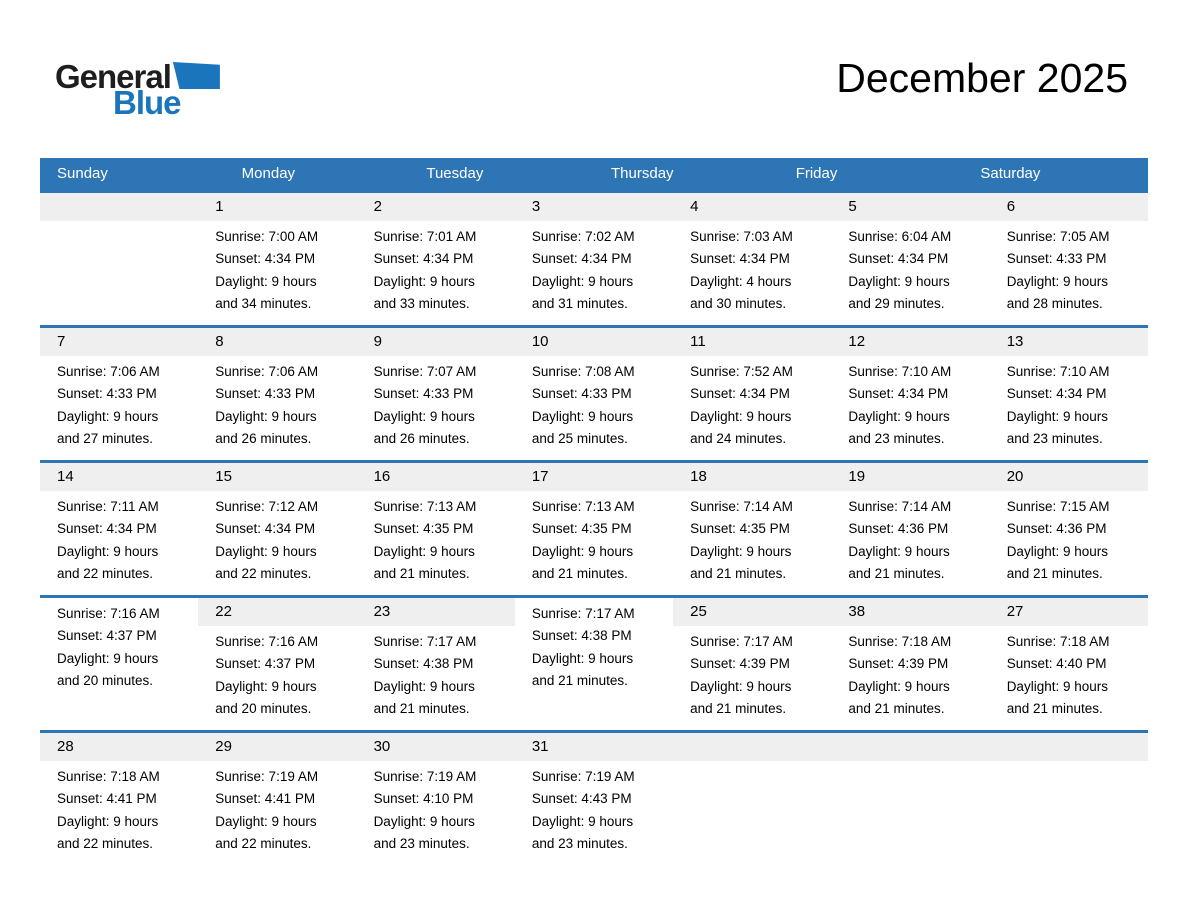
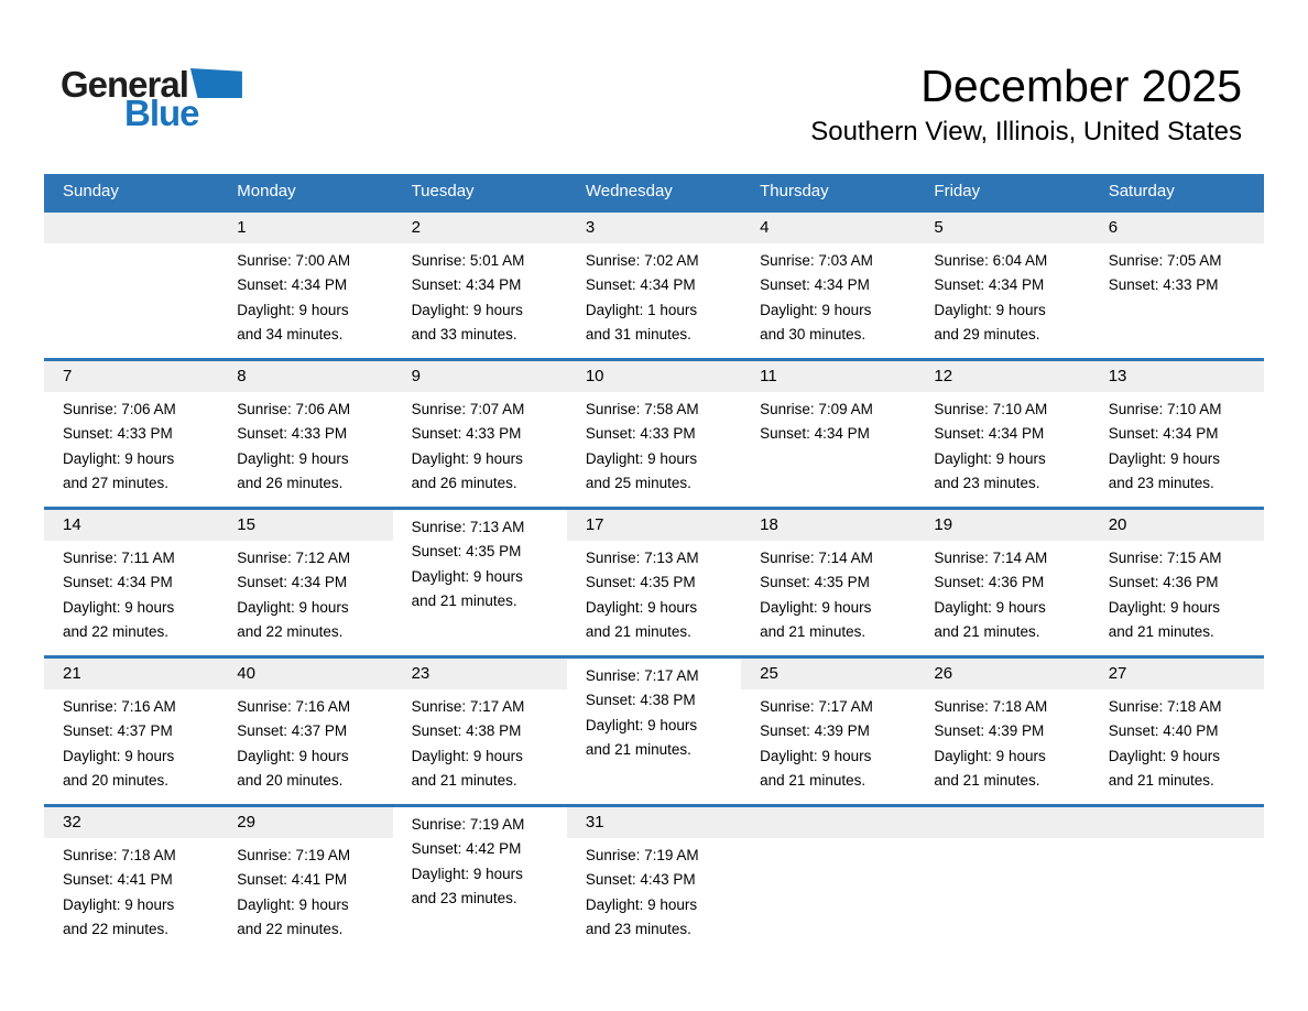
  General
  Blue
  December 2025
+ Southern View, Illinois, United States
  Sunday
  Monday
  Tuesday
+ Wednesday
  Thursday
  Friday
  Saturday
  1
  Sunrise: 7:00 AM
  Sunset: 4:34 PM
  Daylight: 9 hours and 34 minutes.
  2
- Sunrise: 7:01 AM
+ Sunrise: 5:01 AM
  Sunset: 4:34 PM
  Daylight: 9 hours and 33 minutes.
  3
  Sunrise: 7:02 AM
  Sunset: 4:34 PM
- Daylight: 9 hours and 31 minutes.
+ Daylight: 1 hours and 31 minutes.
  4
  Sunrise: 7:03 AM
  Sunset: 4:34 PM
- Daylight: 4 hours and 30 minutes.
+ Daylight: 9 hours and 30 minutes.
  5
  Sunrise: 6:04 AM
  Sunset: 4:34 PM
  Daylight: 9 hours and 29 minutes.
  6
  Sunrise: 7:05 AM
  Sunset: 4:33 PM
- Daylight: 9 hours and 28 minutes.
  7
  Sunrise: 7:06 AM
  Sunset: 4:33 PM
  Daylight: 9 hours and 27 minutes.
  8
  Sunrise: 7:06 AM
  Sunset: 4:33 PM
  Daylight: 9 hours and 26 minutes.
  9
  Sunrise: 7:07 AM
  Sunset: 4:33 PM
  Daylight: 9 hours and 26 minutes.
  10
- Sunrise: 7:08 AM
+ Sunrise: 7:58 AM
  Sunset: 4:33 PM
  Daylight: 9 hours and 25 minutes.
  11
- Sunrise: 7:52 AM
+ Sunrise: 7:09 AM
  Sunset: 4:34 PM
- Daylight: 9 hours and 24 minutes.
  12
  Sunrise: 7:10 AM
  Sunset: 4:34 PM
  Daylight: 9 hours and 23 minutes.
  13
  Sunrise: 7:10 AM
  Sunset: 4:34 PM
  Daylight: 9 hours and 23 minutes.
  14
  Sunrise: 7:11 AM
  Sunset: 4:34 PM
  Daylight: 9 hours and 22 minutes.
  15
  Sunrise: 7:12 AM
  Sunset: 4:34 PM
  Daylight: 9 hours and 22 minutes.
- 16
  Sunrise: 7:13 AM
  Sunset: 4:35 PM
  Daylight: 9 hours and 21 minutes.
  17
  Sunrise: 7:13 AM
  Sunset: 4:35 PM
  Daylight: 9 hours and 21 minutes.
  18
  Sunrise: 7:14 AM
  Sunset: 4:35 PM
  Daylight: 9 hours and 21 minutes.
  19
  Sunrise: 7:14 AM
  Sunset: 4:36 PM
  Daylight: 9 hours and 21 minutes.
  20
  Sunrise: 7:15 AM
  Sunset: 4:36 PM
  Daylight: 9 hours and 21 minutes.
+ 21
  Sunrise: 7:16 AM
  Sunset: 4:37 PM
  Daylight: 9 hours and 20 minutes.
- 22
+ 40
  Sunrise: 7:16 AM
  Sunset: 4:37 PM
  Daylight: 9 hours and 20 minutes.
  23
  Sunrise: 7:17 AM
  Sunset: 4:38 PM
  Daylight: 9 hours and 21 minutes.
  Sunrise: 7:17 AM
  Sunset: 4:38 PM
  Daylight: 9 hours and 21 minutes.
  25
  Sunrise: 7:17 AM
  Sunset: 4:39 PM
  Daylight: 9 hours and 21 minutes.
- 38
+ 26
  Sunrise: 7:18 AM
  Sunset: 4:39 PM
  Daylight: 9 hours and 21 minutes.
  27
  Sunrise: 7:18 AM
  Sunset: 4:40 PM
  Daylight: 9 hours and 21 minutes.
- 28
+ 32
  Sunrise: 7:18 AM
  Sunset: 4:41 PM
  Daylight: 9 hours and 22 minutes.
  29
  Sunrise: 7:19 AM
  Sunset: 4:41 PM
  Daylight: 9 hours and 22 minutes.
- 30
  Sunrise: 7:19 AM
- Sunset: 4:10 PM
+ Sunset: 4:42 PM
  Daylight: 9 hours and 23 minutes.
  31
  Sunrise: 7:19 AM
  Sunset: 4:43 PM
  Daylight: 9 hours and 23 minutes.
